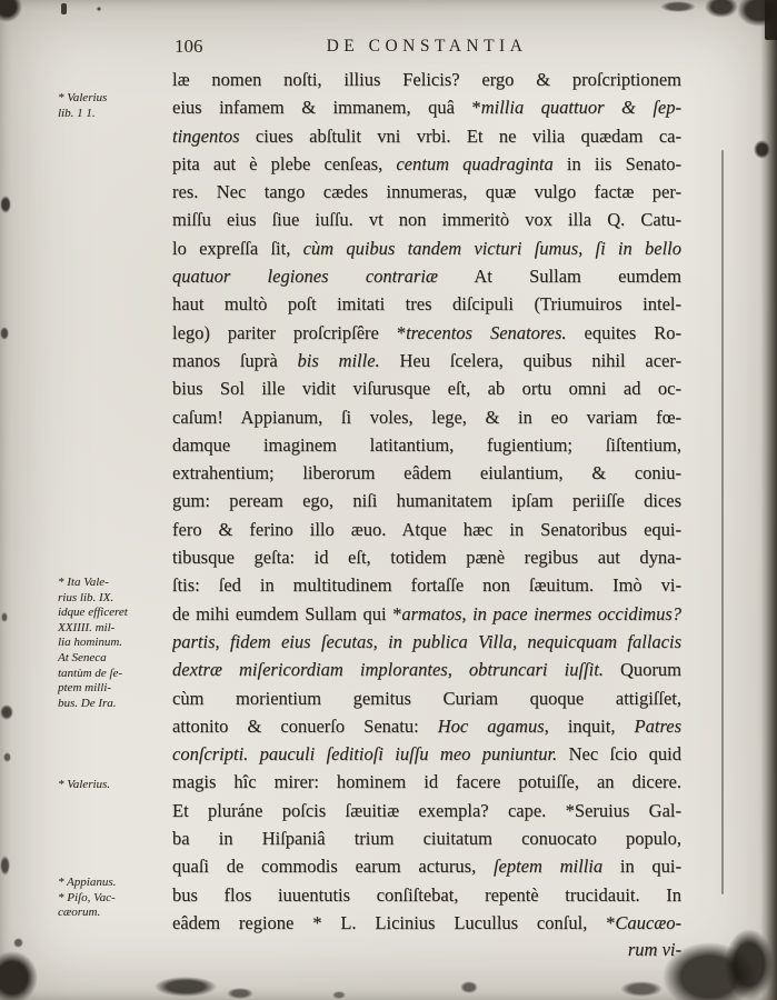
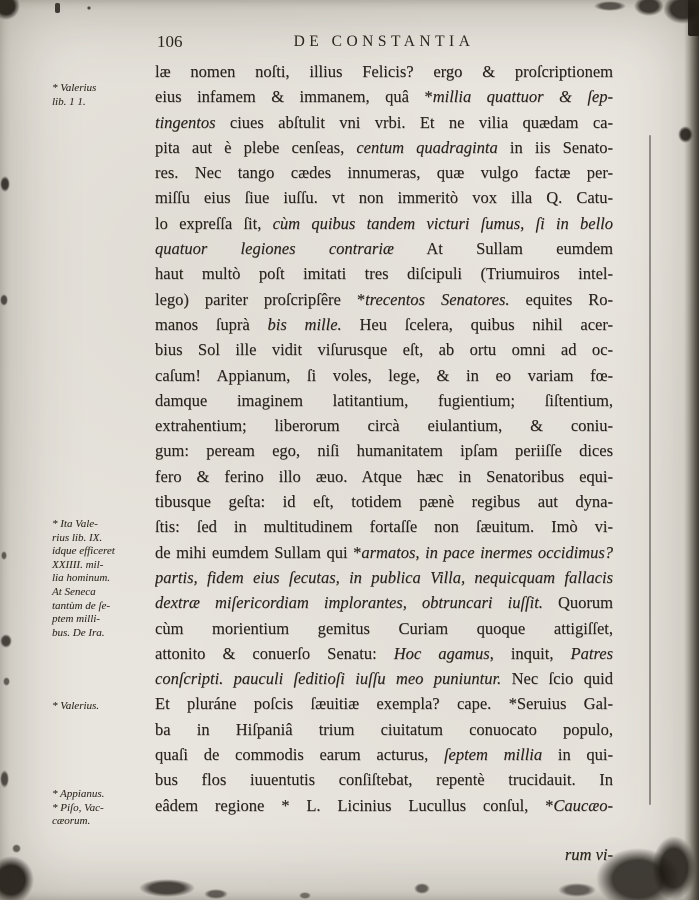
  106
  DE CONSTANTIA
  * Valerius
  lib. 1 1.
  * Ita Vale-
  rius lib. IX.
  idque efficeret
  XXIIII. mil-
  lia hominum.
  At Seneca
  tantùm de ſe-
  ptem milli-
  bus. De Ira.
  * Valerius.
  * Appianus.
  * Piſo, Vac-
  cæorum.
  læ nomen noſti, illius Felicis? ergo & proſcriptionem
  eius infamem & immanem, quâ *millia quattuor & ſep-
  tingentos ciues abſtulit vni vrbi. Et ne vilia quædam ca-
  pita aut è plebe cenſeas, centum quadraginta in iis Senato-
  res. Nec tango cædes innumeras, quæ vulgo factæ per-
  miſſu eius ſiue iuſſu. vt non immeritò vox illa Q. Catu-
  lo expreſſa ſit, cùm quibus tandem victuri ſumus, ſi in bello
  quatuor legiones contrariæ At Sullam eumdem
  haut multò poſt imitati tres diſcipuli (Triumuiros intel-
  lego) pariter proſcripſêre *trecentos Senatores. equites Ro-
  manos ſuprà bis mille. Heu ſcelera, quibus nihil acer-
  bius Sol ille vidit viſurusque eſt, ab ortu omni ad oc-
  caſum! Appianum, ſi voles, lege, & in eo variam fœ-
  damque imaginem latitantium, fugientium; ſiſtentium,
- extrahentium; liberorum eâdem eiulantium, & coniu-
+ extrahentium; liberorum circà eiulantium, & coniu-
  gum: peream ego, niſi humanitatem ipſam periiſſe dices
  fero & ferino illo æuo. Atque hæc in Senatoribus equi-
  tibusque geſta: id eſt, totidem pænè regibus aut dyna-
  ſtis: ſed in multitudinem fortaſſe non ſæuitum. Imò vi-
  de mihi eumdem Sullam qui *armatos, in pace inermes occidimus?
  partis, fidem eius ſecutas, in publica Villa, nequicquam fallacis
  dextræ miſericordiam implorantes, obtruncari iuſſit. Quorum
  cùm morientium gemitus Curiam quoque attigiſſet,
  attonito & conuerſo Senatu: Hoc agamus, inquit, Patres
  conſcripti. pauculi ſeditioſi iuſſu meo puniuntur. Nec ſcio quid
- magis hîc mirer: hominem id facere potuiſſe, an dicere.
  Et pluráne poſcis ſæuitiæ exempla? cape. *Seruius Gal-
  ba in Hiſpaniâ trium ciuitatum conuocato populo,
  quaſi de commodis earum acturus, ſeptem millia in qui-
  bus flos iuuentutis conſiſtebat, repentè trucidauit. In
  eâdem regione * L. Licinius Lucullus conſul, *Caucæo-
  rum vi-
